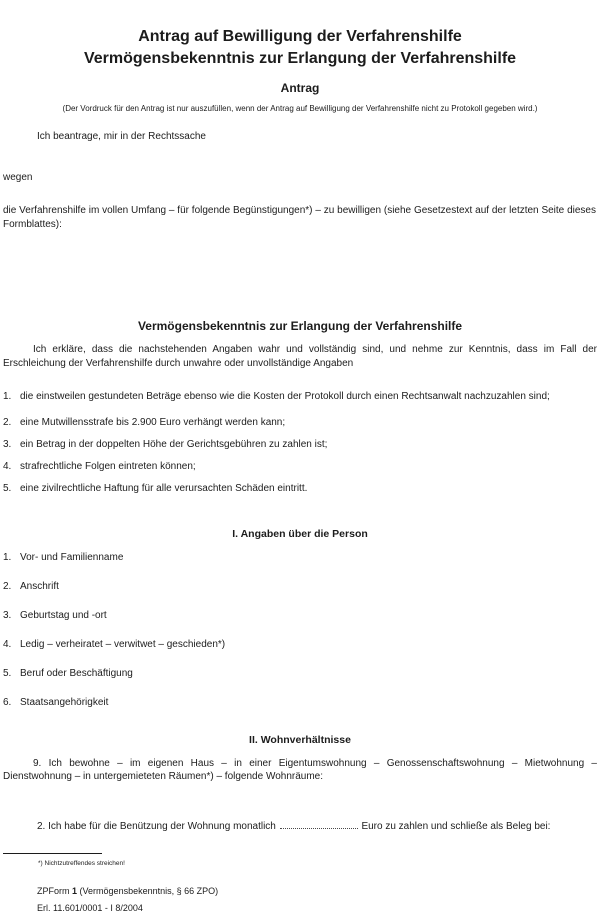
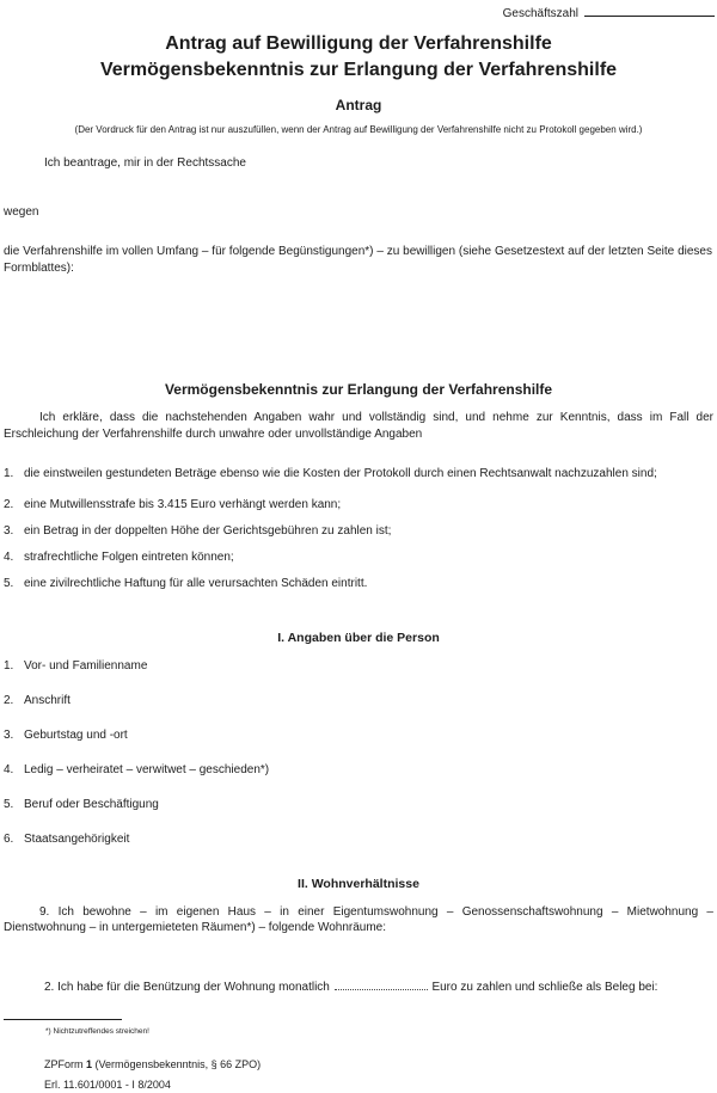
+ Geschäftszahl
  Antrag auf Bewilligung der Verfahrenshilfe
  Vermögensbekenntnis zur Erlangung der Verfahrenshilfe
  Antrag
  (Der Vordruck für den Antrag ist nur auszufüllen, wenn der Antrag auf Bewilligung der Verfahrenshilfe nicht zu Protokoll gegeben wird.)
  Ich beantrage, mir in der Rechtssache
  wegen
  die Verfahrenshilfe im vollen Umfang – für folgende Begünstigungen*) – zu bewilligen (siehe Gesetzestext auf der letzten Seite dieses Formblattes):
  Vermögensbekenntnis zur Erlangung der Verfahrenshilfe
  Ich erkläre, dass die nachstehenden Angaben wahr und vollständig sind, und nehme zur Kenntnis, dass im Fall der Erschleichung der Verfahrenshilfe durch unwahre oder unvollständige Angaben
  1.
  die einstweilen gestundeten Beträge ebenso wie die Kosten der Protokoll durch einen Rechtsanwalt nachzuzahlen sind;
  2.
- eine Mutwillensstrafe bis 2.900 Euro verhängt werden kann;
+ eine Mutwillensstrafe bis 3.415 Euro verhängt werden kann;
  3.
  ein Betrag in der doppelten Höhe der Gerichtsgebühren zu zahlen ist;
  4.
  strafrechtliche Folgen eintreten können;
  5.
  eine zivilrechtliche Haftung für alle verursachten Schäden eintritt.
  I. Angaben über die Person
  1.
  Vor- und Familienname
  2.
  Anschrift
  3.
  Geburtstag und -ort
  4.
  Ledig – verheiratet – verwitwet – geschieden*)
  5.
  Beruf oder Beschäftigung
  6.
  Staatsangehörigkeit
  II. Wohnverhältnisse
  9. Ich bewohne – im eigenen Haus – in einer Eigentumswohnung – Genossenschaftswohnung – Mietwohnung – Dienstwohnung – in untergemieteten Räumen*) – folgende Wohnräume:
  2. Ich habe für die Benützung der Wohnung monatlich Euro zu zahlen und schließe als Beleg bei:
  ZPForm 1 (Vermögensbekenntnis, § 66 ZPO)
  Erl. 11.601/0001 - I 8/2004
